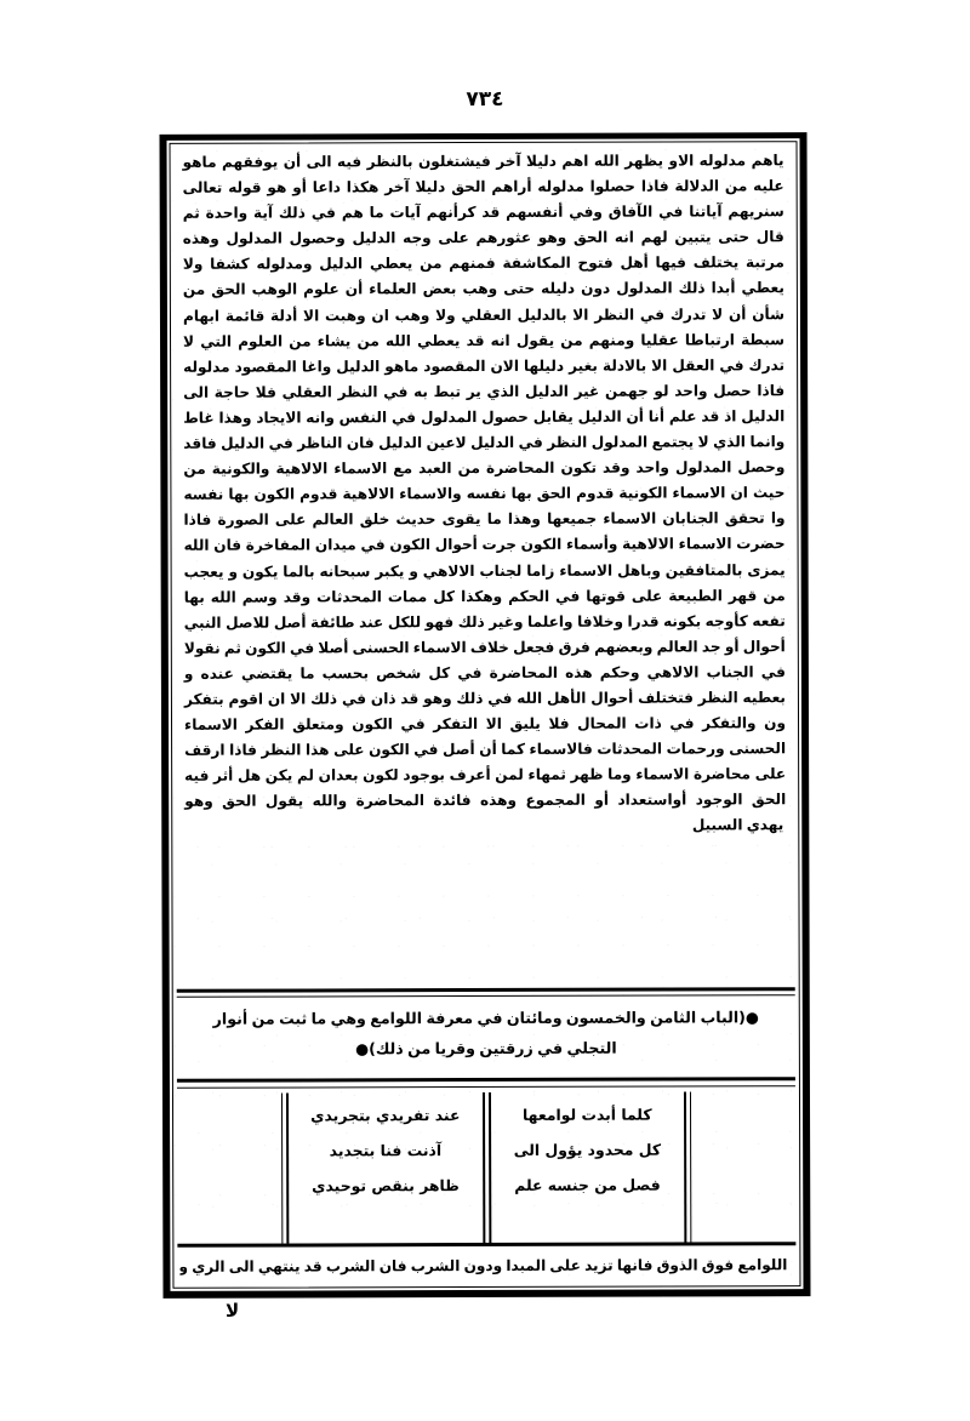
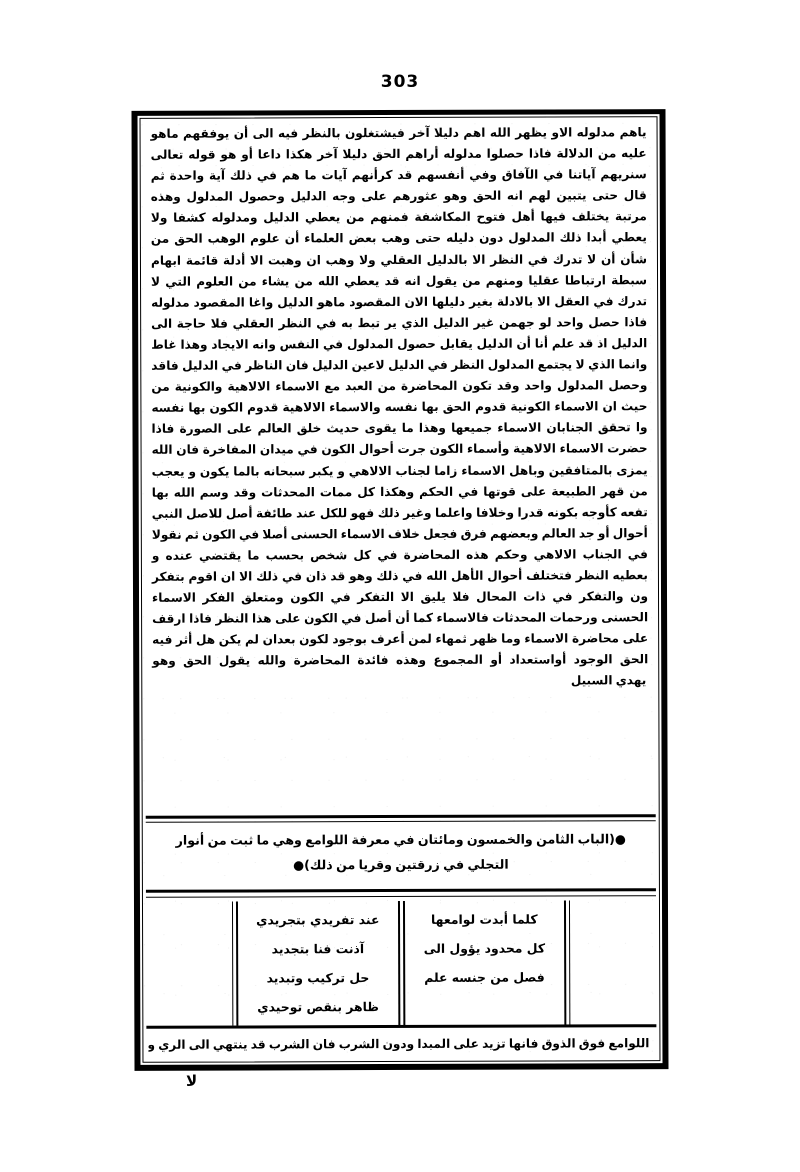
- ٧٣٤
+ 303
  ياهم مدلوله الاو يظهر الله اهم دليلا آخر فيشتغلون بالنظر فيه الى أن يوفقهم ماهو عليه من الدلالة فاذا حصلوا مدلوله أراهم الحق دليلا آخر هكذا داعا أو هو قوله تعالى سنريهم آياتنا في الآفاق وفي أنفسهم قد كرأنهم آيات ما هم في ذلك آية واحدة ثم قال حتى يتبين لهم انه الحق وهو عثورهم على وجه الدليل وحصول المدلول وهذه مرتبة يختلف فيها أهل فتوح المكاشفة فمنهم من يعطي الدليل ومدلوله كشفا ولا يعطي أبدا ذلك المدلول دون دليله حتى وهب بعض العلماء أن علوم الوهب الحق من شأن أن لا تدرك في النظر الا بالدليل العقلي ولا وهب ان وهبت الا أدلة قائمة ابهام سبطة ارتباطا عقليا ومنهم من يقول انه قد يعطي الله من يشاء من العلوم التي لا تدرك في العقل الا بالادلة بغير دليلها الان المقصود ماهو الدليل واغا المقصود مدلوله فاذا حصل واحد لو جهمن غير الدليل الذي ير تبط به في النظر العقلي فلا حاجة الى الدليل اذ قد علم أنا أن الدليل يقابل حصول المدلول في النفس وانه الايجاد وهذا غاط وانما الذي لا يجتمع المدلول النظر في الدليل لاعين الدليل فان الناظر في الدليل فاقد وحصل المدلول واحد وقد تكون المحاضرة من العبد مع الاسماء الالاهية والكونية من حيث ان الاسماء الكونية قدوم الحق بها نفسه والاسماء الالاهية قدوم الكون بها نفسه وا تحقق الجنابان الاسماء جميعها وهذا ما يقوى حديث خلق العالم على الصورة فاذا حضرت الاسماء الالاهية وأسماء الكون جرت أحوال الكون في ميدان المفاخرة فان الله يمزى بالمتافقين وباهل الاسماء زاما لجناب الالاهي و يكبر سبحانه بالما يكون و يعجب من قهر الطبيعة على قوتها في الحكم وهكذا كل ممات المحدثات وقد وسم الله بها تفعه كأوجه بكونه قدرا وخلافا واعلما وغير ذلك فهو للكل عند طائفة أصل للاصل النبي أحوال أو جد العالم وبعضهم فرق فجعل خلاف الاسماء الحسنى أصلا في الكون ثم نقولا في الجناب الالاهي وحكم هذه المحاضرة في كل شخص بحسب ما يقتضي عنده و بعطيه النظر فتختلف أحوال الأهل الله في ذلك وهو قد ذان في ذلك الا ان اقوم بتفكر ون والتفكر في ذات المحال فلا يليق الا التفكر في الكون ومتعلق الفكر الاسماء الحسنى ورحمات المحدثات فالاسماء كما أن أصل في الكون على هذا النظر فاذا ارقف على محاضرة الاسماء وما ظهر ثمهاء لمن أعرف بوجود لكون بعدان لم يكن هل أثر فيه الحق الوجود أواستعداد أو المجموع وهذه فائدة المحاضرة والله يقول الحق وهو
  يهدي السبيل
  ●(الباب الثامن والخمسون ومائتان في معرفة اللوامع وهي ما ثبت من أنوار
  التجلي في زرقتين وقريا من ذلك)●
  كلما أبدت لوامعها
  كل محدود يؤول الى
  فصل من جنسه علم
  عند تفريدي بتجريدي
  آذنت فنا بتجديد
+ حل تركيب وتبديد
  ظاهر بنقص توحيدي
  اللوامع فوق الذوق فانها تزيد على المبدا ودون الشرب فان الشرب قد ينتهي الى الري و
  لا
